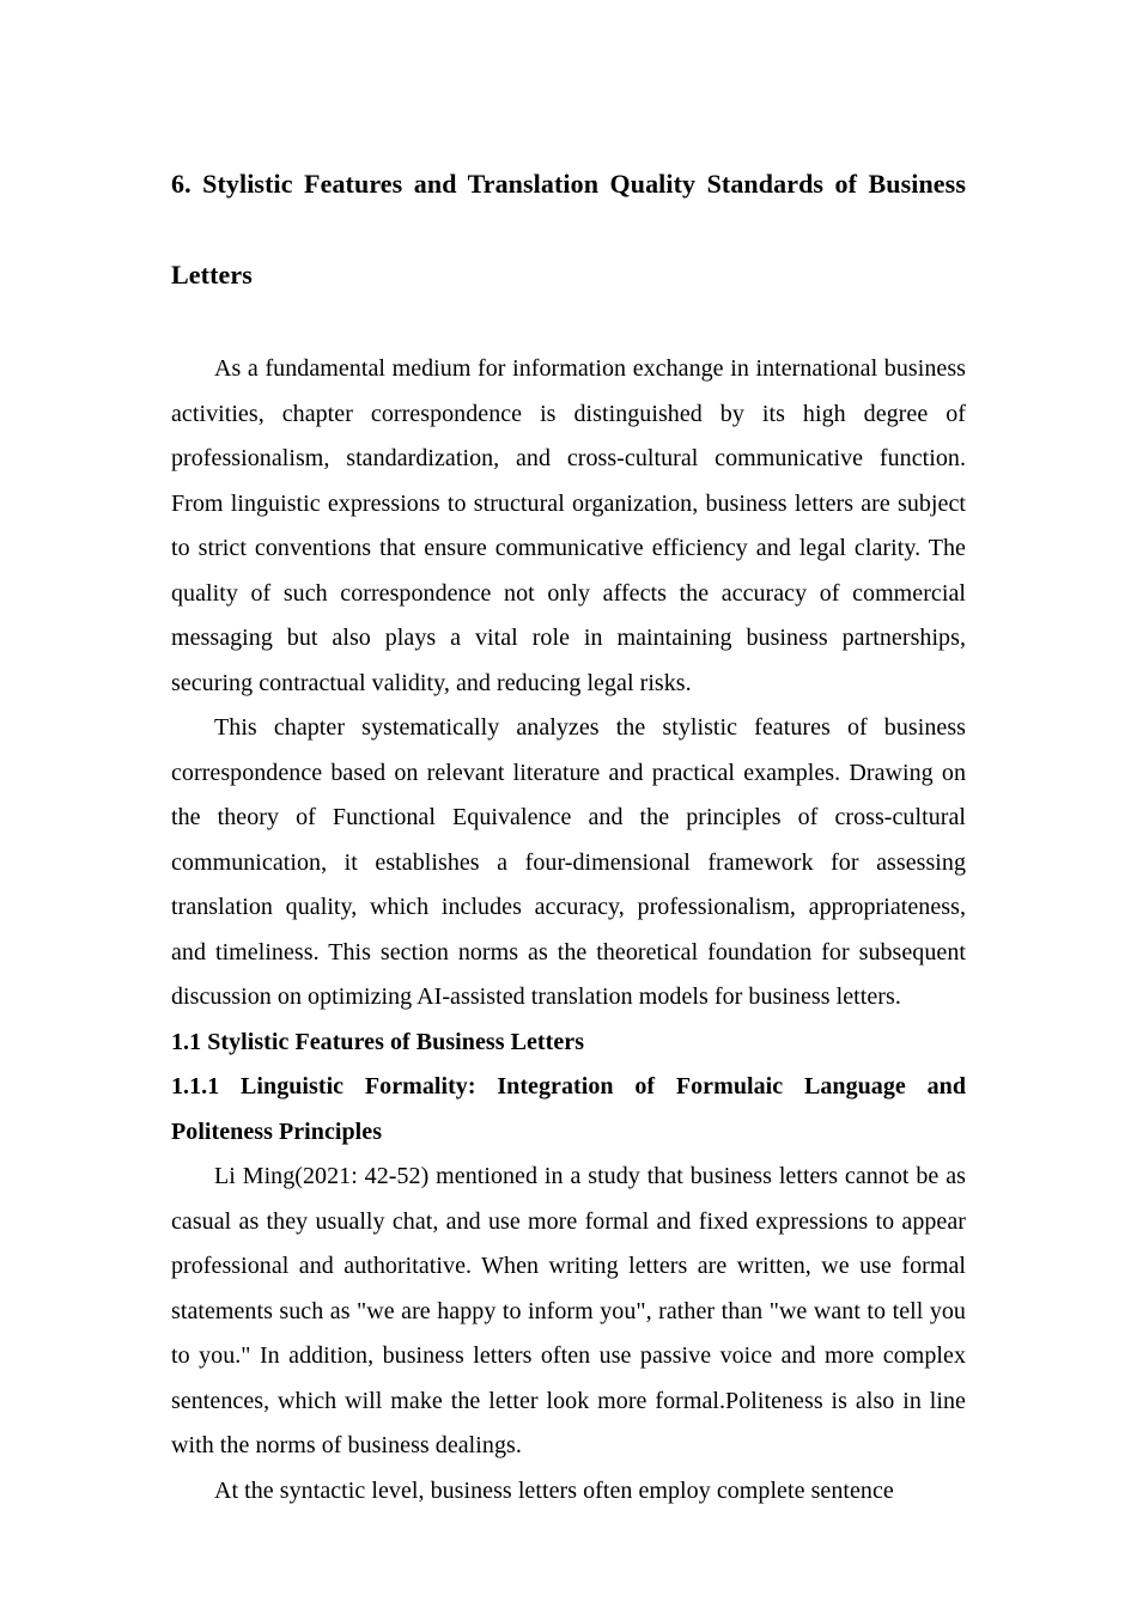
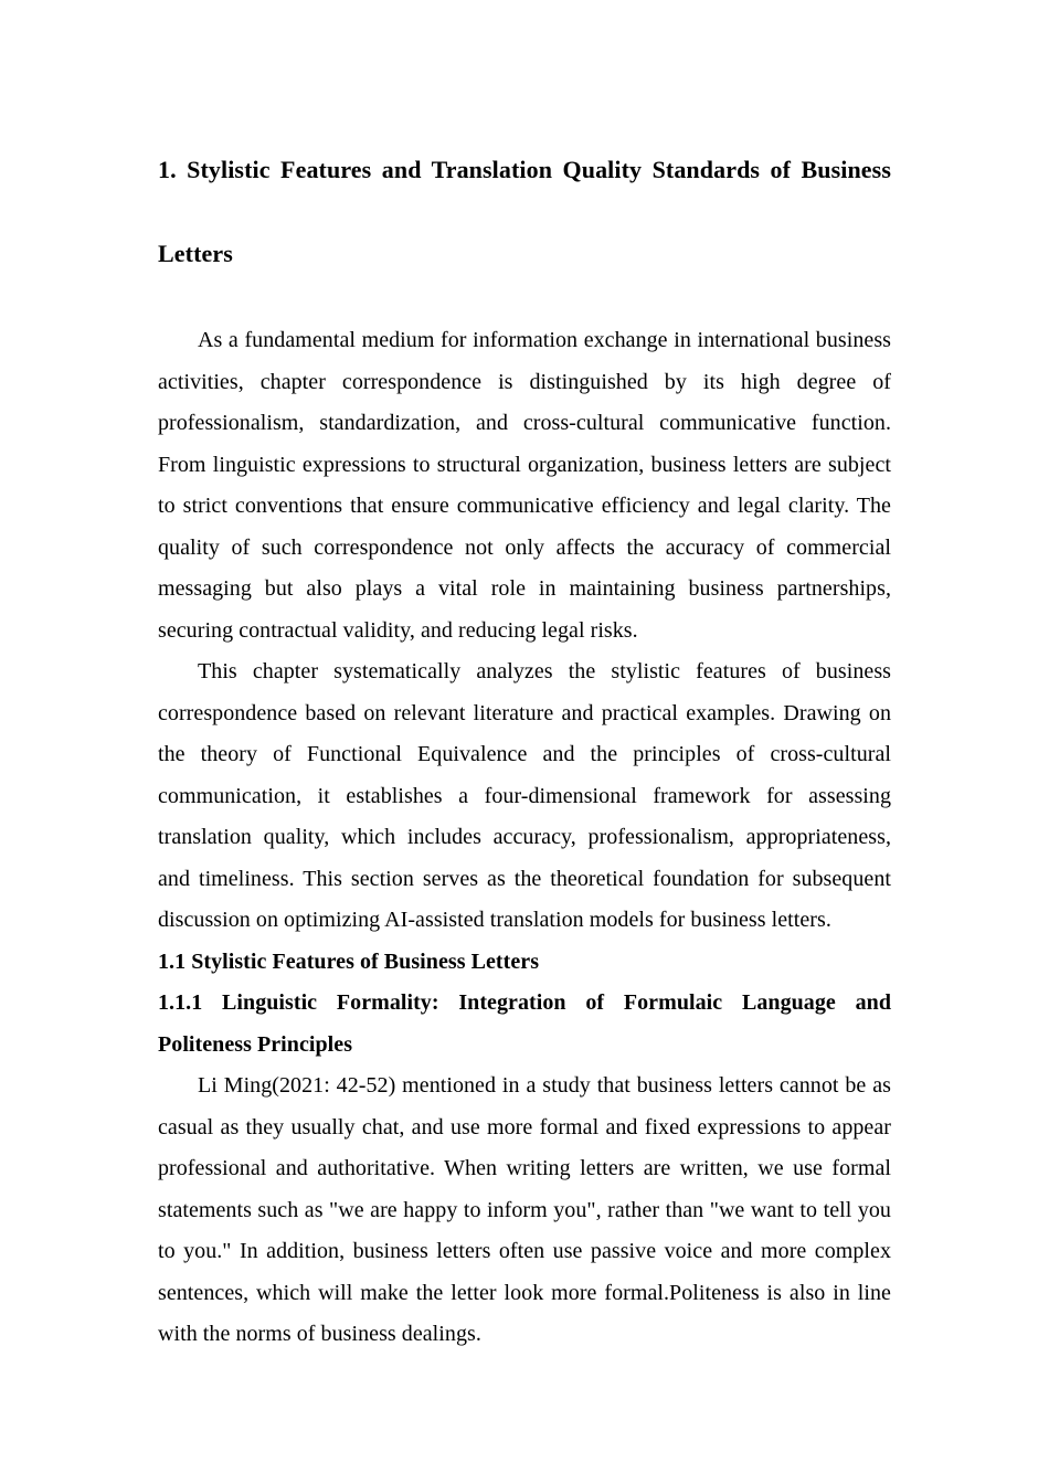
- 6. Stylistic Features and Translation Quality Standards of Business Letters
+ 1. Stylistic Features and Translation Quality Standards of Business Letters
  As a fundamental medium for information exchange in international business activities, chapter correspondence is distinguished by its high degree of professionalism, standardization, and cross-cultural communicative function. From linguistic expressions to structural organization, business letters are subject to strict conventions that ensure communicative efficiency and legal clarity. The quality of such correspondence not only affects the accuracy of commercial messaging but also plays a vital role in maintaining business partnerships, securing contractual validity, and reducing legal risks.
- This chapter systematically analyzes the stylistic features of business correspondence based on relevant literature and practical examples. Drawing on the theory of Functional Equivalence and the principles of cross-cultural communication, it establishes a four-dimensional framework for assessing translation quality, which includes accuracy, professionalism, appropriateness, and timeliness. This section norms as the theoretical foundation for subsequent discussion on optimizing AI-assisted translation models for business letters.
+ This chapter systematically analyzes the stylistic features of business correspondence based on relevant literature and practical examples. Drawing on the theory of Functional Equivalence and the principles of cross-cultural communication, it establishes a four-dimensional framework for assessing translation quality, which includes accuracy, professionalism, appropriateness, and timeliness. This section serves as the theoretical foundation for subsequent discussion on optimizing AI-assisted translation models for business letters.
  1.1 Stylistic Features of Business Letters
  1.1.1 Linguistic Formality: Integration of Formulaic Language and Politeness Principles
  Li Ming(2021: 42-52) mentioned in a study that business letters cannot be as casual as they usually chat, and use more formal and fixed expressions to appear professional and authoritative. When writing letters are written, we use formal statements such as "we are happy to inform you", rather than "we want to tell you to you." In addition, business letters often use passive voice and more complex sentences, which will make the letter look more formal.Politeness is also in line with the norms of business dealings.
- At the syntactic level, business letters often employ complete sentence
